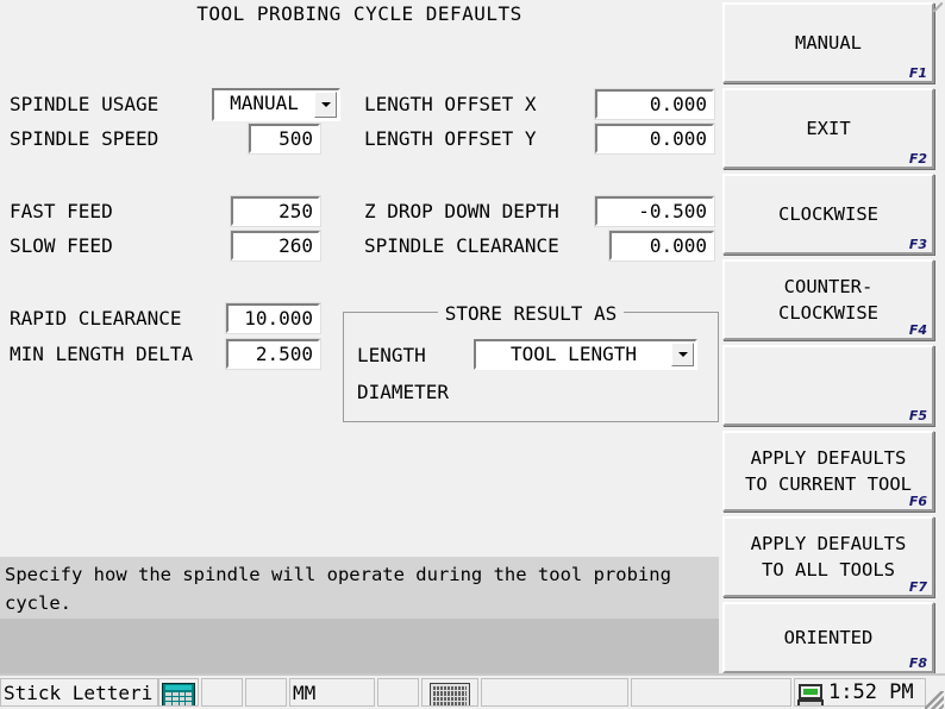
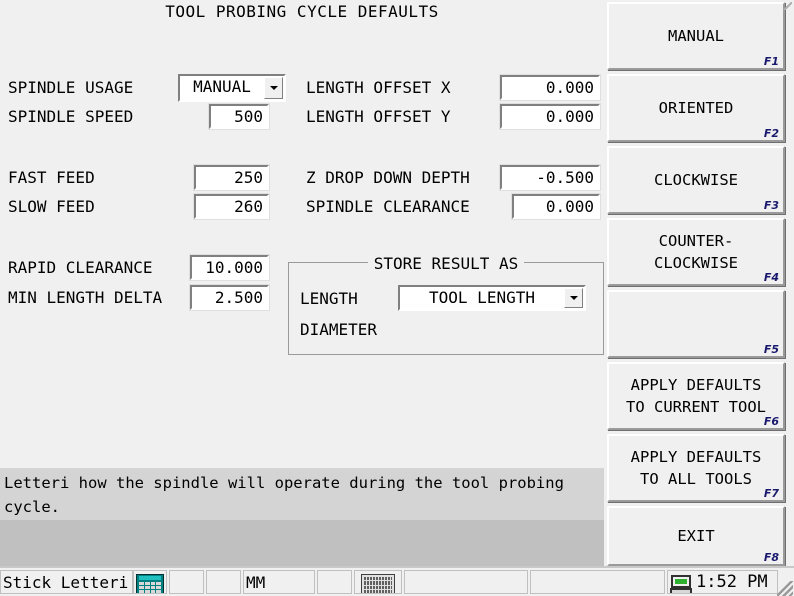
  TOOL PROBING CYCLE DEFAULTS
  SPINDLE USAGE
  MANUAL
  LENGTH OFFSET X
  0.000
  SPINDLE SPEED
  500
  LENGTH OFFSET Y
  0.000
  FAST FEED
  250
  Z DROP DOWN DEPTH
  -0.500
  SLOW FEED
  260
  SPINDLE CLEARANCE
  0.000
  RAPID CLEARANCE
  10.000
  MIN LENGTH DELTA
  2.500
  STORE RESULT AS
  LENGTH
  TOOL LENGTH
  DIAMETER
- Specify how the spindle will operate during the tool probing cycle.
+ Letteri how the spindle will operate during the tool probing cycle.
  MANUAL
  F1
- EXIT
+ ORIENTED
  F2
  CLOCKWISE
  F3
  COUNTER-
  CLOCKWISE
  F4
  F5
  APPLY DEFAULTS
  TO CURRENT TOOL
  F6
  APPLY DEFAULTS
  TO ALL TOOLS
  F7
- ORIENTED
+ EXIT
  F8
  Stick Letteri
  MM
  1:52 PM
